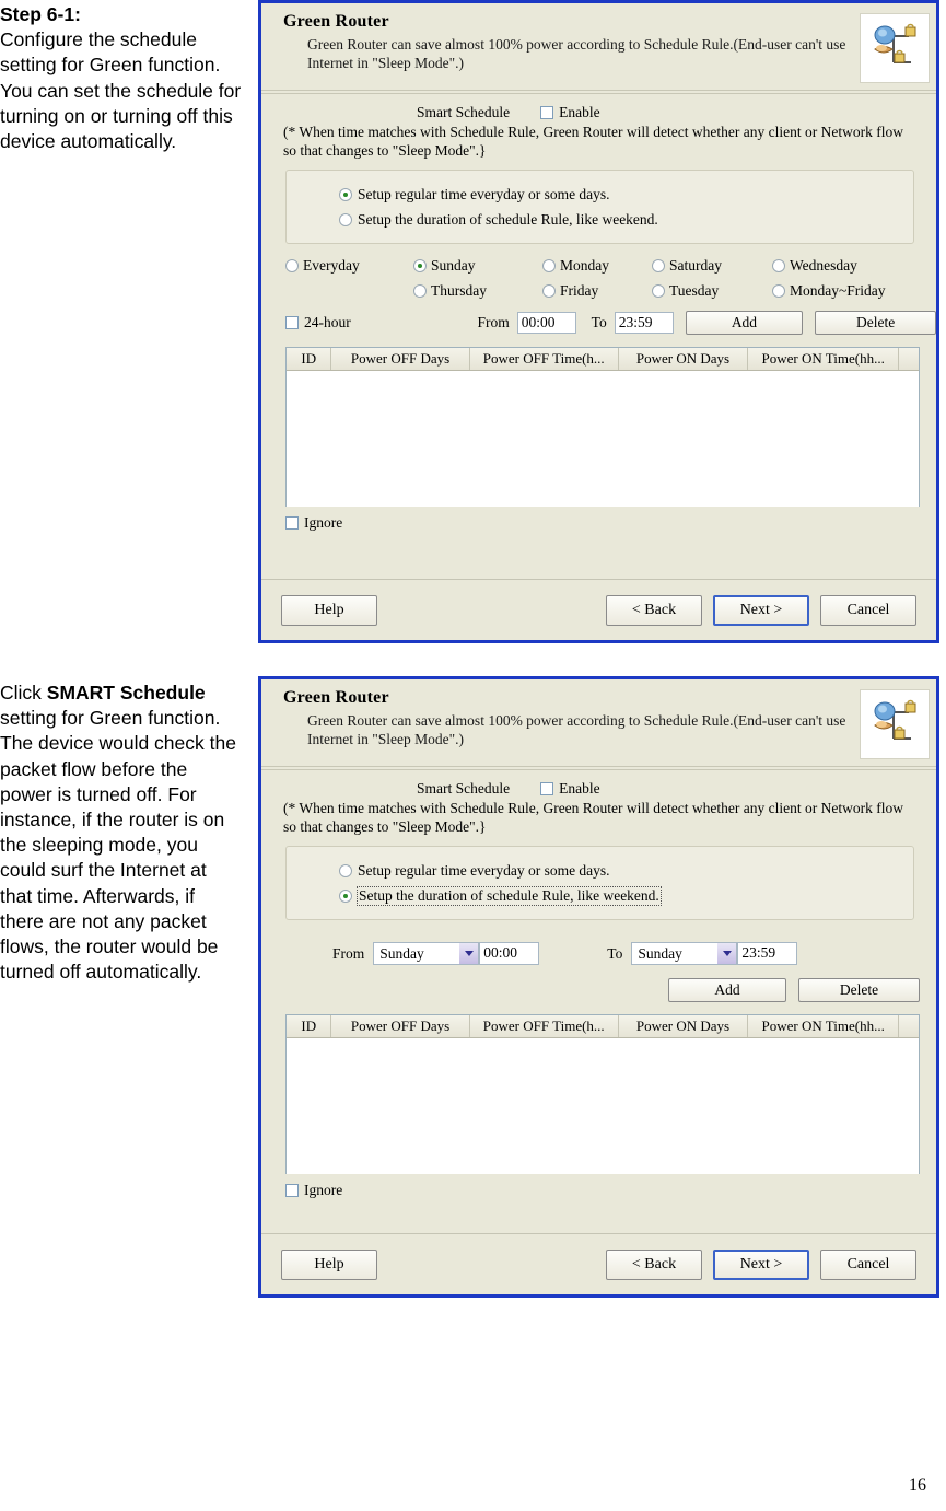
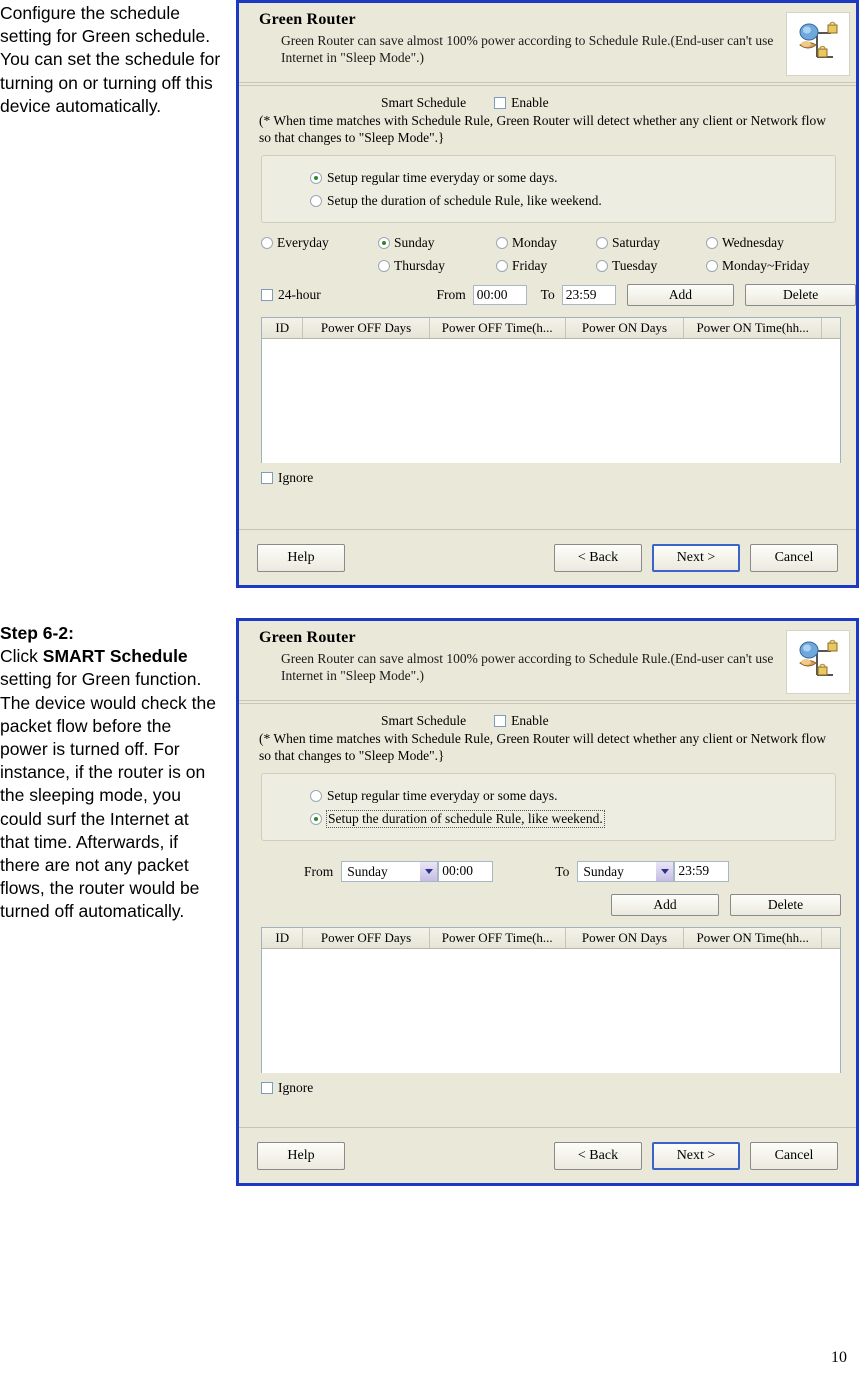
- Step 6-1:
- Configure the schedule setting for Green function. You can set the schedule for turning on or turning off this device automatically.
+ Configure the schedule setting for Green schedule. You can set the schedule for turning on or turning off this device automatically.
  Green Router
  Green Router can save almost 100% power according to Schedule Rule.(End-user can't use Internet in "Sleep Mode".)
  Smart Schedule
  Enable
  (* When time matches with Schedule Rule, Green Router will detect whether any client or Network flow so that changes to "Sleep Mode".}
  Setup regular time everyday or some days.
  Setup the duration of schedule Rule, like weekend.
  Everyday
  Sunday
  Monday
  Saturday
  Wednesday
  Thursday
  Friday
  Tuesday
  Monday~Friday
  24-hour
  From
  00:00
  To
  23:59
  Add
  Delete
  ID
  Power OFF Days
  Power OFF Time(h...
  Power ON Days
  Power ON Time(hh...
  Ignore
  Help
  < Back
  Next >
  Cancel
+ Step 6-2:
  Click SMART Schedule setting for Green function. The device would check the packet flow before the power is turned off. For instance, if the router is on the sleeping mode, you could surf the Internet at that time. Afterwards, if there are not any packet flows, the router would be turned off automatically.
  Green Router
  Green Router can save almost 100% power according to Schedule Rule.(End-user can't use Internet in "Sleep Mode".)
  Smart Schedule
  Enable
  (* When time matches with Schedule Rule, Green Router will detect whether any client or Network flow so that changes to "Sleep Mode".}
  Setup regular time everyday or some days.
  Setup the duration of schedule Rule, like weekend.
  From
  Sunday
  00:00
  To
  Sunday
  23:59
  Add
  Delete
  ID
  Power OFF Days
  Power OFF Time(h...
  Power ON Days
  Power ON Time(hh...
  Ignore
  Help
  < Back
  Next >
  Cancel
- 16
+ 10
